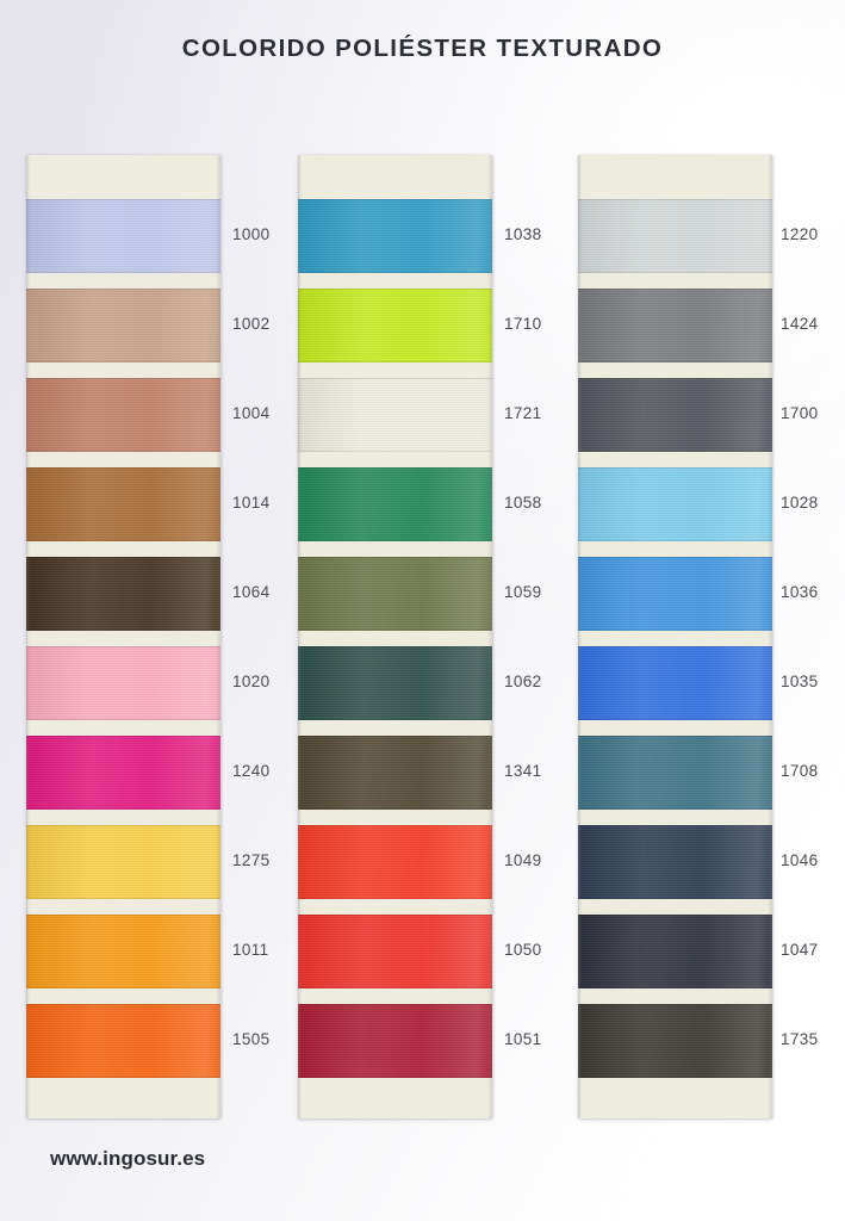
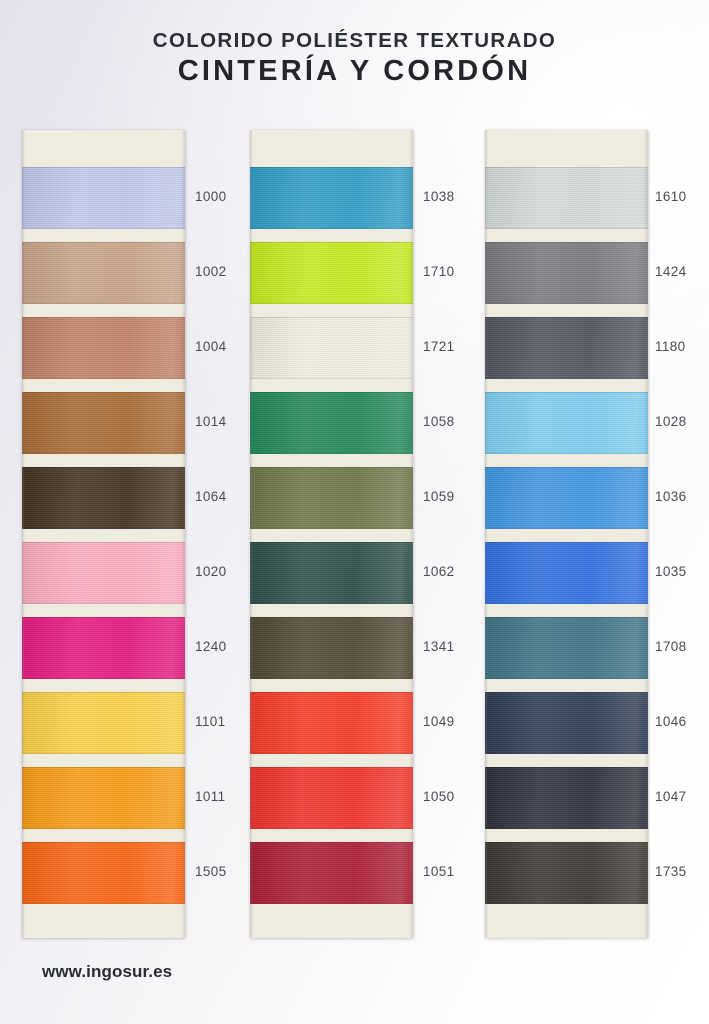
  COLORIDO POLIÉSTER TEXTURADO
+ CINTERÍA Y CORDÓN
  1000
  1002
  1004
  1014
  1064
  1020
  1240
- 1275
+ 1101
  1011
  1505
  1038
  1710
  1721
  1058
  1059
  1062
  1341
  1049
  1050
  1051
- 1220
+ 1610
  1424
- 1700
+ 1180
  1028
  1036
  1035
  1708
  1046
  1047
  1735
  www.ingosur.es
